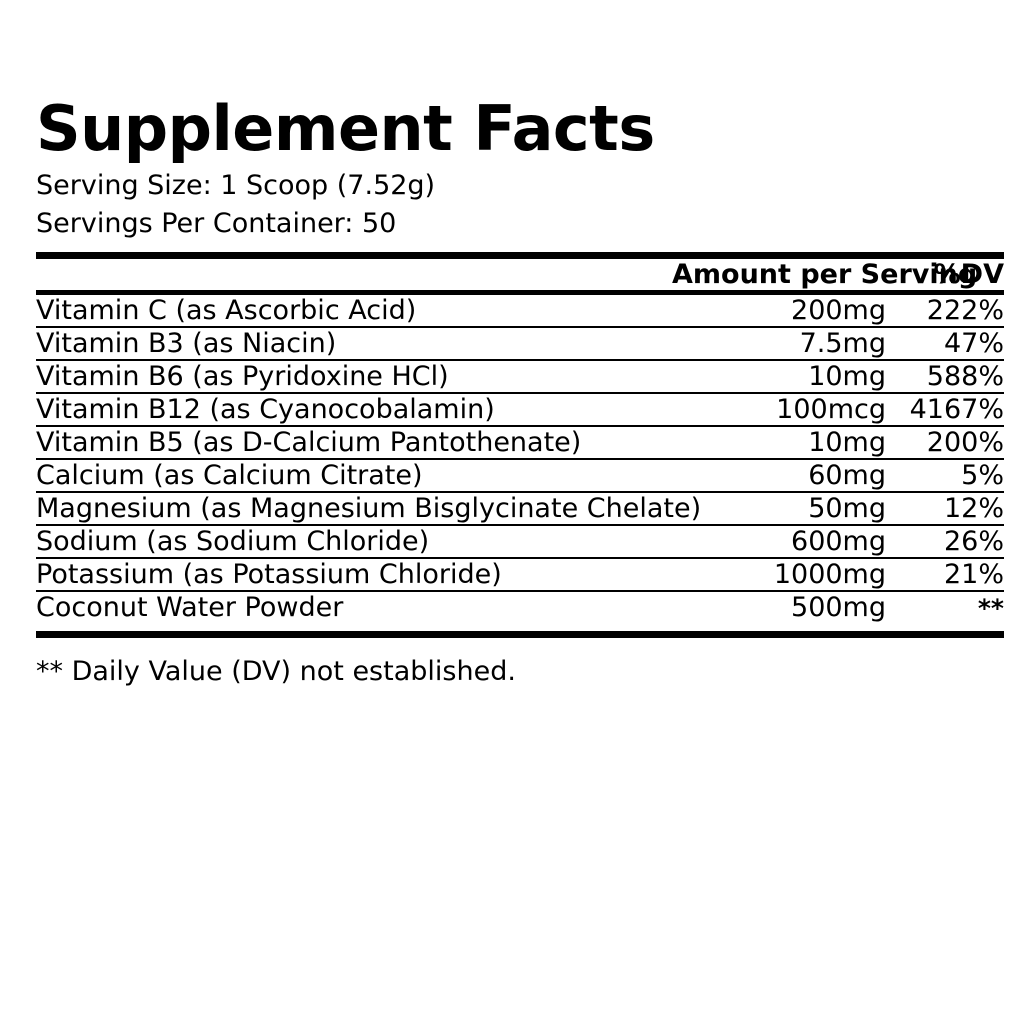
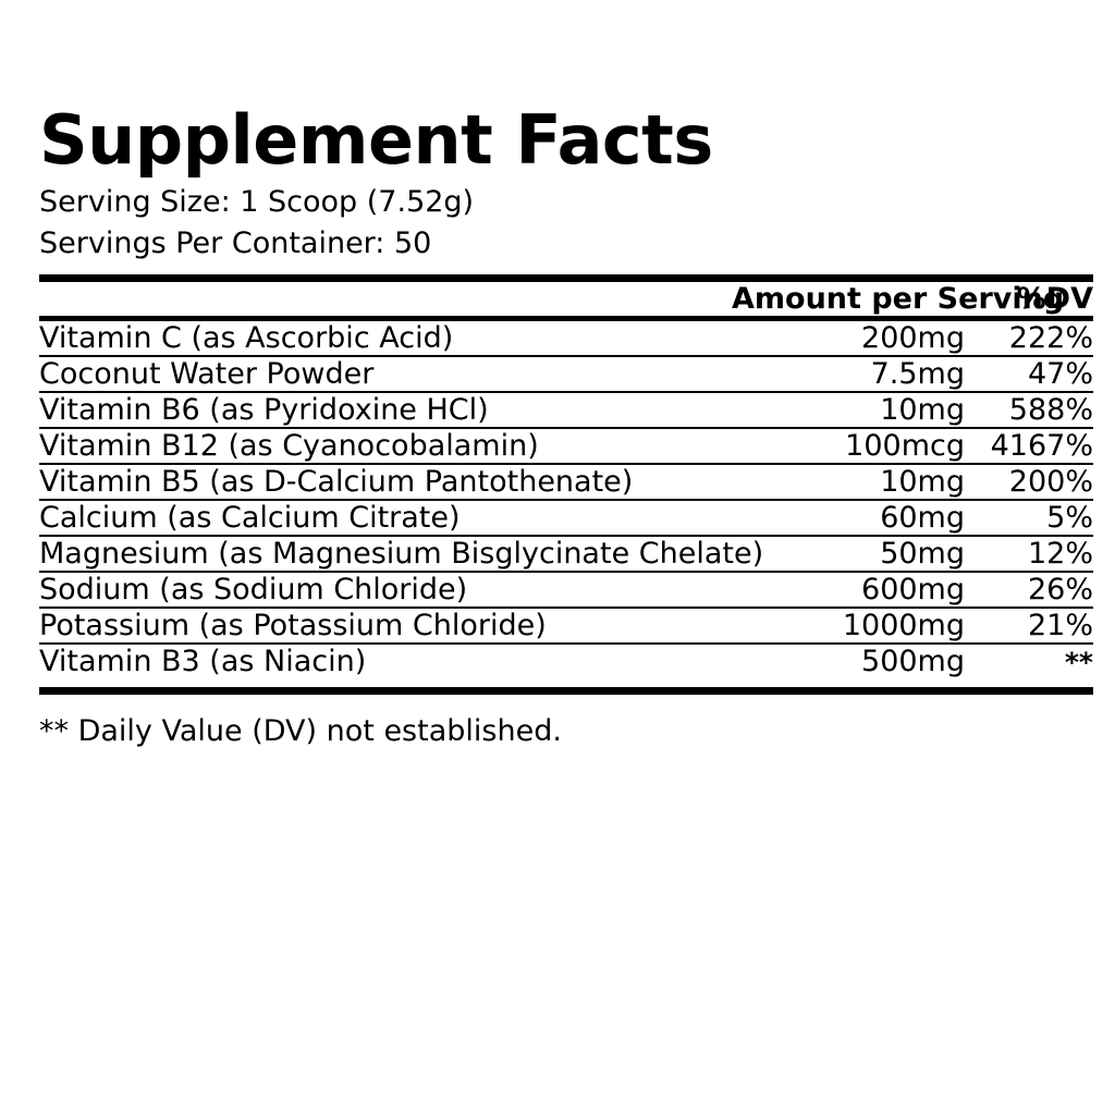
  Supplement Facts
  Serving Size: 1 Scoop (7.52g)
  Servings Per Container: 50
  	Amount per Serv	%DV
  Vitamin C (as Ascorbic Acid)	200mg	222%
- Vitamin B3 (as Niacin)	7.5mg	47%
+ Coconut Water Powder	7.5mg	47%
  Vitamin B6 (as Pyridoxine HCl)	10mg	588%
  Vitamin B12 (as Cyanocobalamin)	100mcg	4167%
  Vitamin B5 (as D-Calcium Pantothenate)	10mg	200%
  Calcium (as Calcium Citrate)	60mg	5%
  Magnesium (as Magnesium Bisglycinate Chelate)	50mg	12%
  Sodium (as Sodium Chloride)	600mg	26%
  Potassium (as Potassium Chloride)	1000mg	21%
- Coconut Water Powder	500mg	**
+ Vitamin B3 (as Niacin)	500mg	**
  ** Daily Value (DV) not established.
